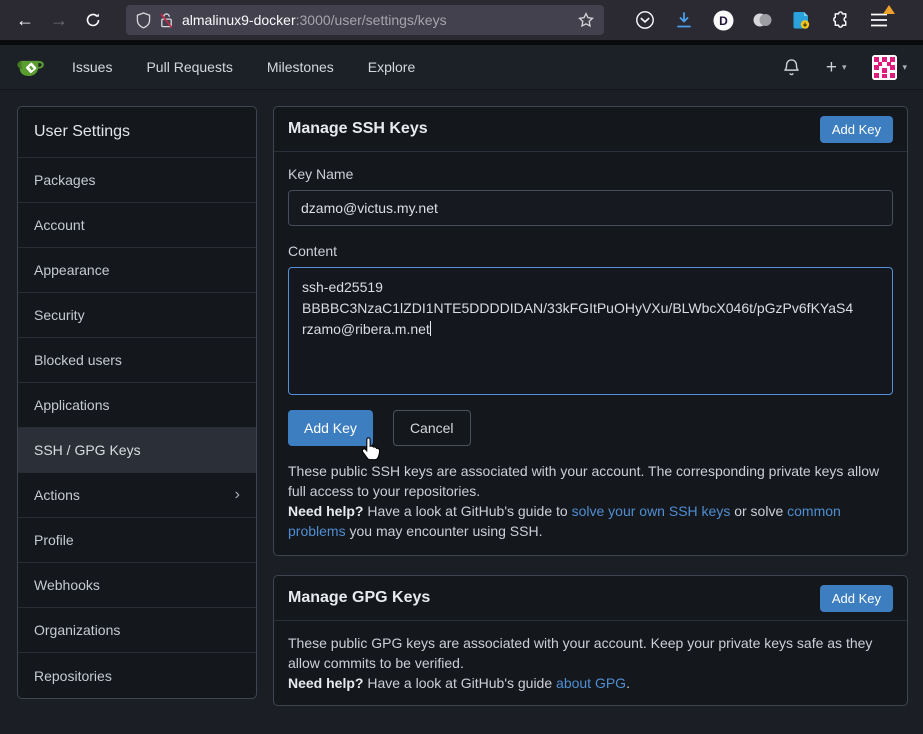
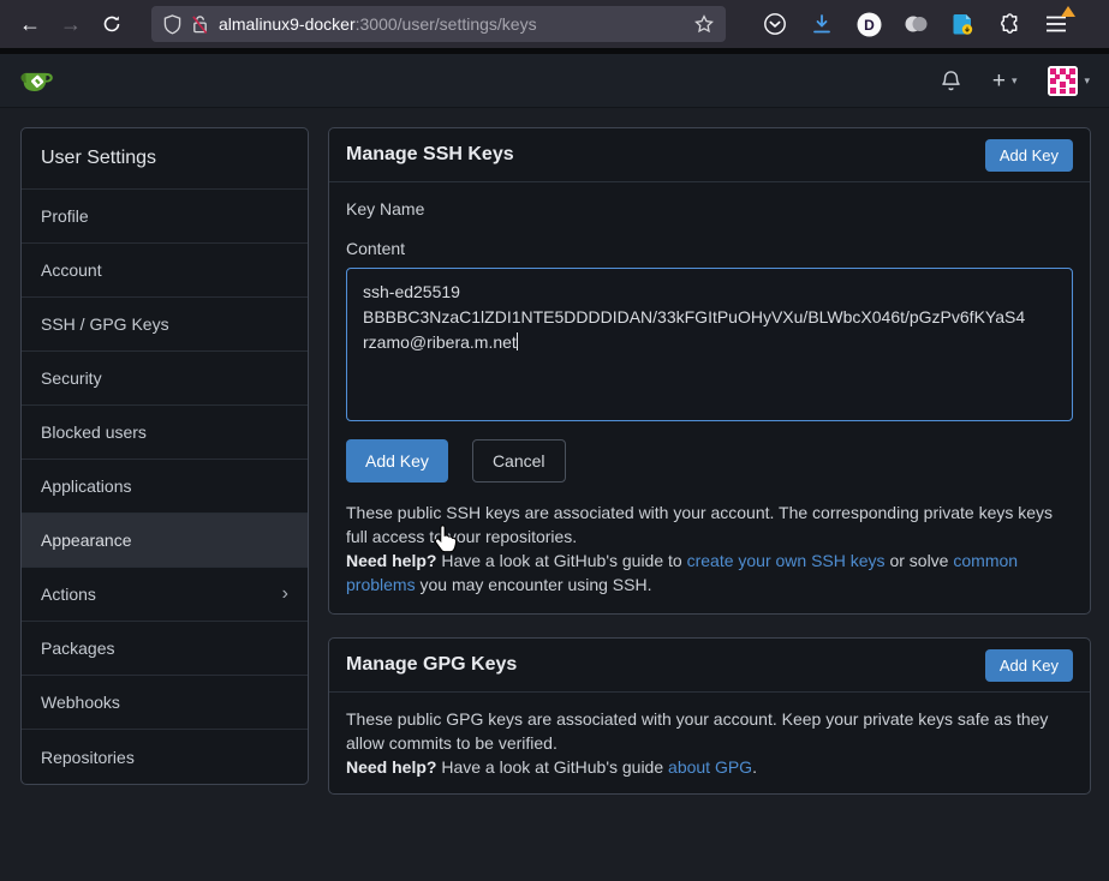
  ←
  →
  almalinux9-docker:3000/user/settings/keys
  D
- Issues
- Pull Requests
- Milestones
- Explore
  +
  ▾
  ▾
  User Settings
- Packages
+ Profile
  Account
- Appearance
+ SSH / GPG Keys
  Security
  Blocked users
  Applications
- SSH / GPG Keys
+ Appearance
  Actions
  ›
- Profile
+ Packages
  Webhooks
- Organizations
  Repositories
  Manage SSH Keys
  Add Key
  Key Name
- dzamo@victus.my.net
  Content
  ssh-ed25519 BBBBC3NzaC1lZDI1NTE5DDDDIDAN/33kFGItPuOHyVXu/BLWbcX046t/pGzPv6fKYaS4 rzamo@ribera.m.net
  Add Key
  Cancel
- These public SSH keys are associated with your account. The corresponding private keys allow full access to your repositories.
+ These public SSH keys are associated with your account. The corresponding private keys keys full access to your repositories.
- Need help? Have a look at GitHub's guide to solve your own SSH keys or solve common problems you may encounter using SSH.
+ Need help? Have a look at GitHub's guide to create your own SSH keys or solve common problems you may encounter using SSH.
  Manage GPG Keys
  Add Key
  These public GPG keys are associated with your account. Keep your private keys safe as they allow commits to be verified.
  Need help? Have a look at GitHub's guide about GPG.
